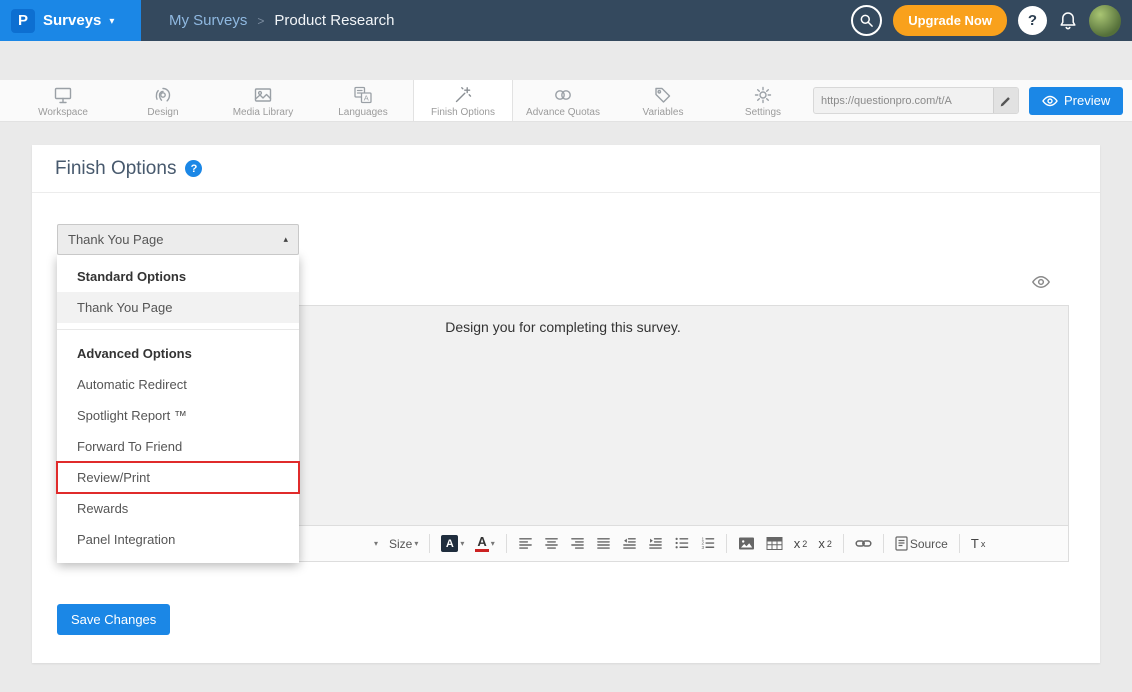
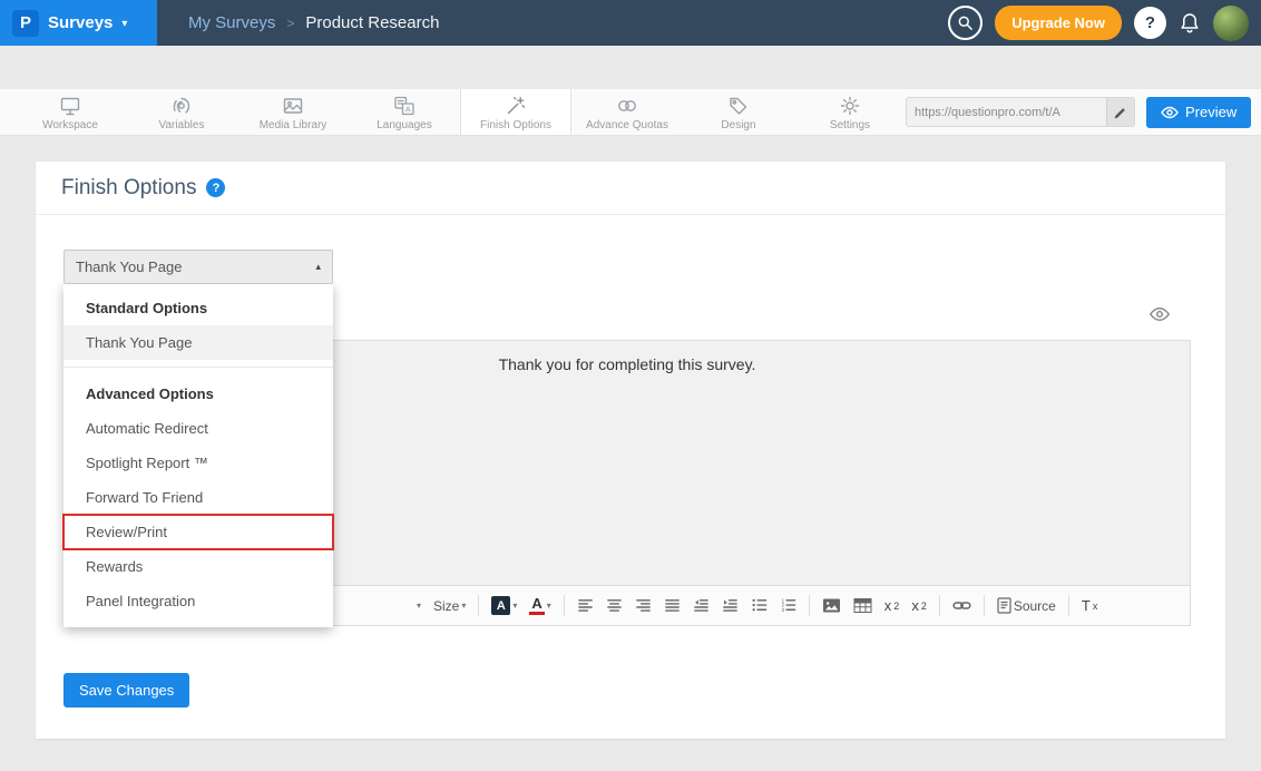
  P
  Surveys
  ▾
  My Surveys
  >
  Product Research
  Upgrade Now
  ?
  Workspace
- Design
+ Variables
  Media Library
  A
  Languages
  Finish Options
  Advance Quotas
- Variables
+ Design
  Settings
  https://questionpro.com/t/A
  Preview
  Finish Options
  ?
  Thank You Page
  ▴
- Design you for completing this survey.
+ Thank you for completing this survey.
  ▾
  Size
  ▾
  A
  ▾
  A
  ▾
  x
  2
  x
  2
  Source
  T
  x
  Standard Options
  Thank You Page
  Advanced Options
  Automatic Redirect
  Spotlight Report ™
  Forward To Friend
  Review/Print
  Rewards
  Panel Integration
  Save Changes
